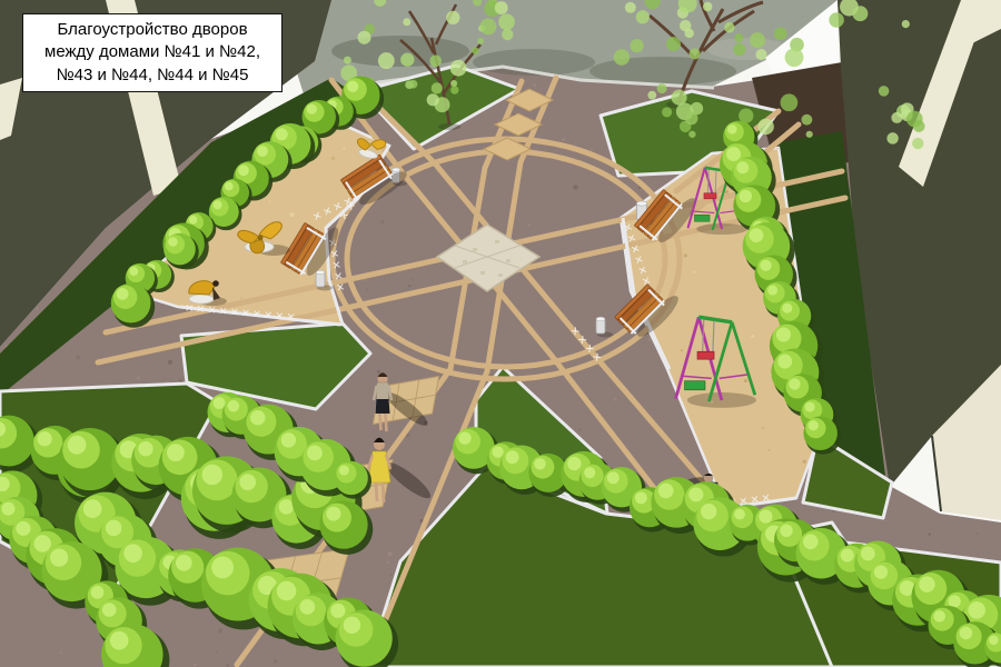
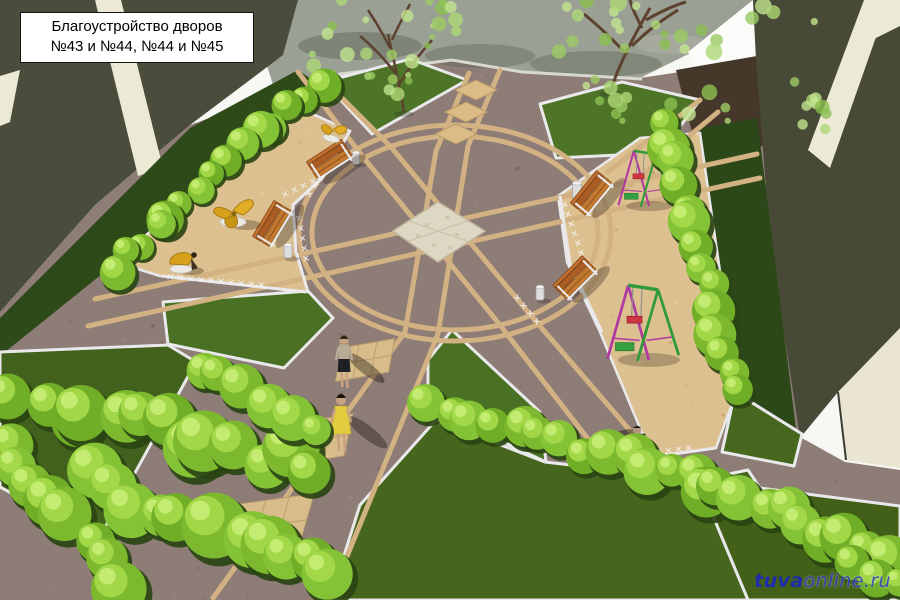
  Благоустройство дворов
- между домами №41 и №42,
  №43 и №44, №44 и №45
+ tuvaonline.ru
